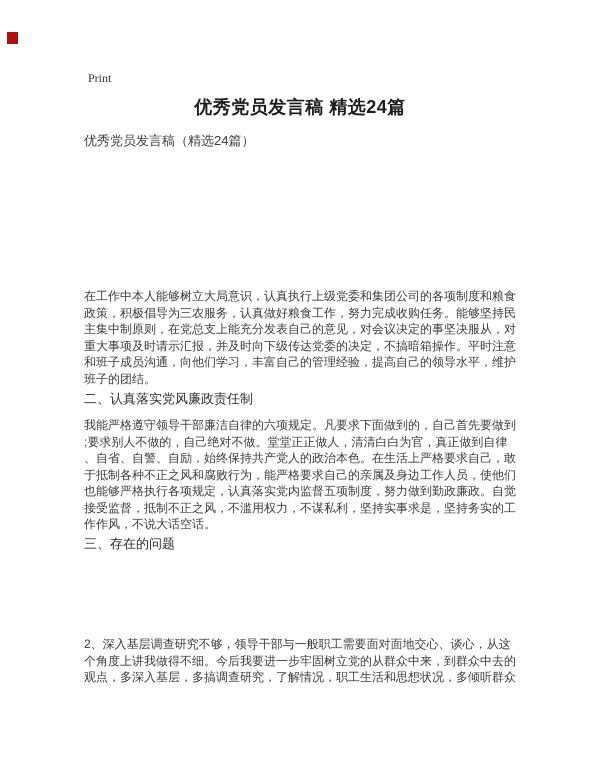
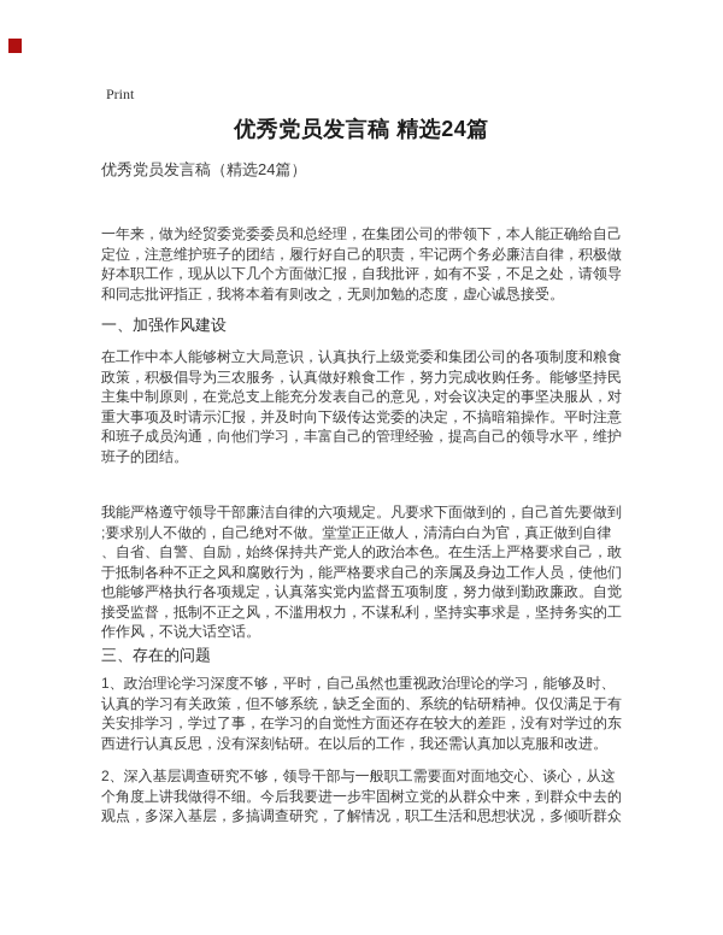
  Print
  优秀党员发言稿 精选24篇
  优秀党员发言稿（精选24篇）
+ 一年来，做为经贸委党委委员和总经理，在集团公司的带领下，本人能正确给自己
+ 定位，注意维护班子的团结，履行好自己的职责，牢记两个务必廉洁自律，积极做
+ 好本职工作，现从以下几个方面做汇报，自我批评，如有不妥，不足之处，请领导
+ 和同志批评指正，我将本着有则改之，无则加勉的态度，虚心诚恳接受。
+ 一、加强作风建设
  在工作中本人能够树立大局意识，认真执行上级党委和集团公司的各项制度和粮食
  政策，积极倡导为三农服务，认真做好粮食工作，努力完成收购任务。能够坚持民
  主集中制原则，在党总支上能充分发表自己的意见，对会议决定的事坚决服从，对
  重大事项及时请示汇报，并及时向下级传达党委的决定，不搞暗箱操作。平时注意
  和班子成员沟通，向他们学习，丰富自己的管理经验，提高自己的领导水平，维护
  班子的团结。
- 二、认真落实党风廉政责任制
  我能严格遵守领导干部廉洁自律的六项规定。凡要求下面做到的，自己首先要做到
  ;要求别人不做的，自己绝对不做。堂堂正正做人，清清白白为官，真正做到自律
  、自省、自警、自励，始终保持共产党人的政治本色。在生活上严格要求自己，敢
  于抵制各种不正之风和腐败行为，能严格要求自己的亲属及身边工作人员，使他们
  也能够严格执行各项规定，认真落实党内监督五项制度，努力做到勤政廉政。自觉
  接受监督，抵制不正之风，不滥用权力，不谋私利，坚持实事求是，坚持务实的工
  作作风，不说大话空话。
  三、存在的问题
+ 1、政治理论学习深度不够，平时，自己虽然也重视政治理论的学习，能够及时、
+ 认真的学习有关政策，但不够系统，缺乏全面的、系统的钻研精神。仅仅满足于有
+ 关安排学习，学过了事，在学习的自觉性方面还存在较大的差距，没有对学过的东
+ 西进行认真反思，没有深刻钻研。在以后的工作，我还需认真加以克服和改进。
  2、深入基层调查研究不够，领导干部与一般职工需要面对面地交心、谈心，从这
  个角度上讲我做得不细。今后我要进一步牢固树立党的从群众中来，到群众中去的
  观点，多深入基层，多搞调查研究，了解情况，职工生活和思想状况，多倾听群众
